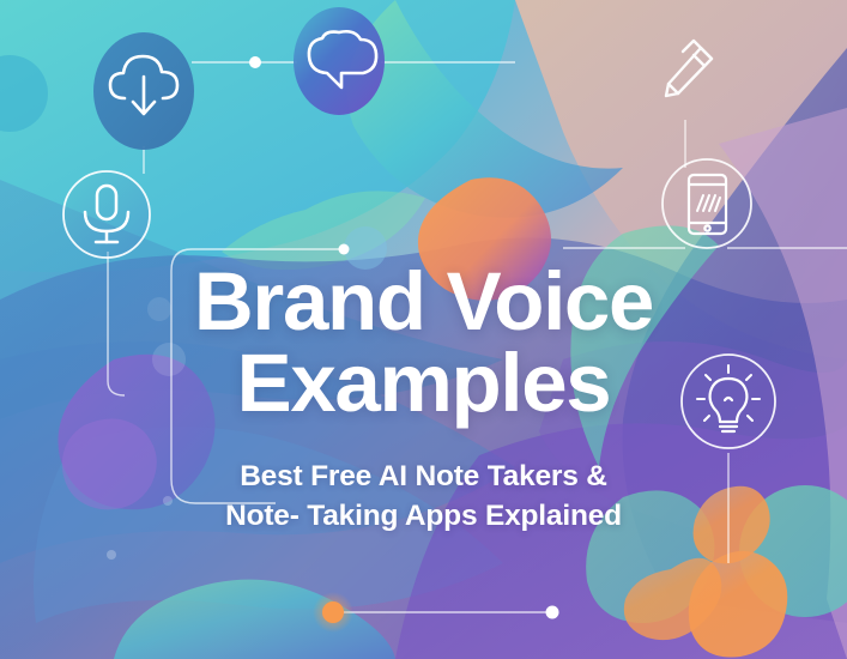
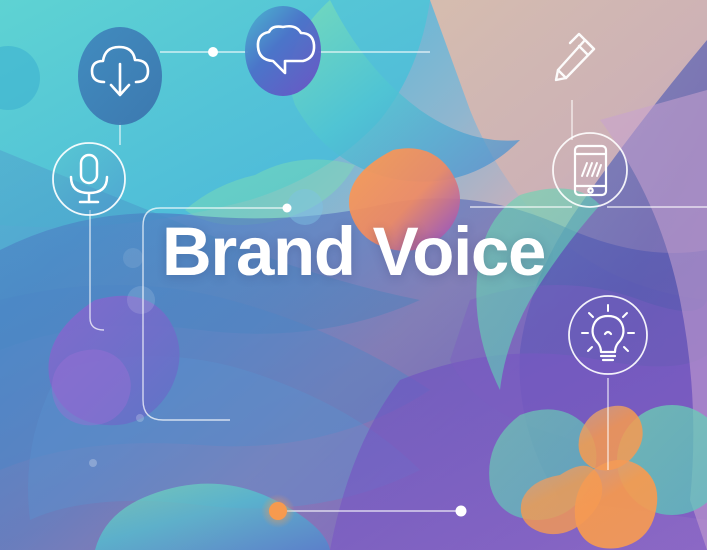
  Brand Voice
- Examples
- Best Free AI Note Takers &
- Note- Taking Apps Explained
